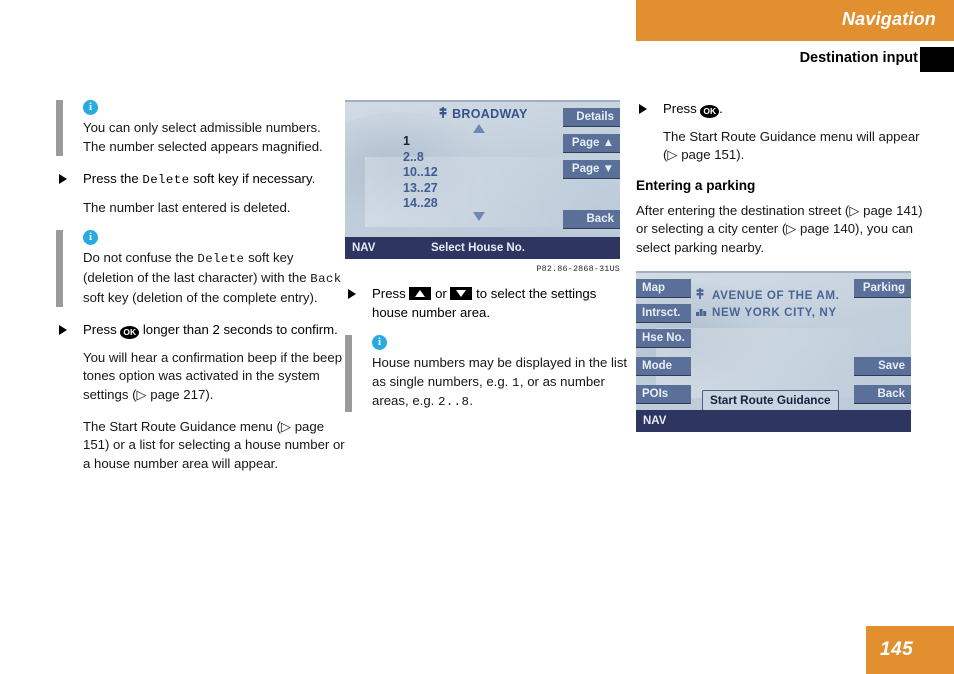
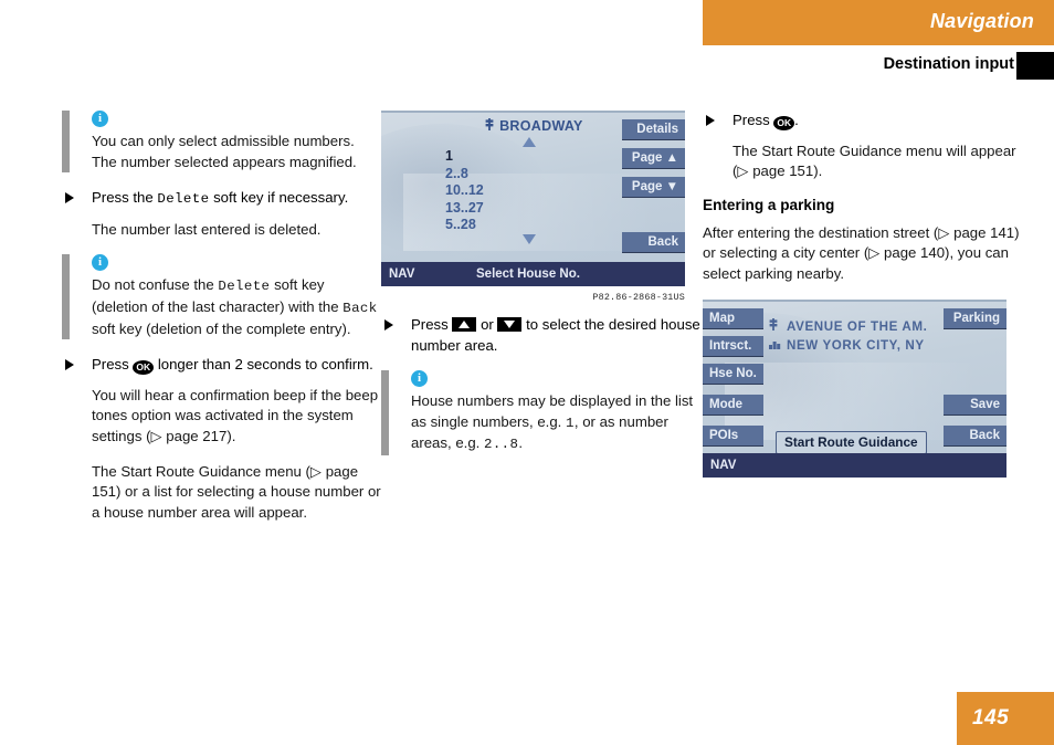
  Navigation
  Destination input
  i
  You can only select admissible numbers. The number selected appears magnified.
  Press the Delete soft key if necessary.
  The number last entered is deleted.
  i
  Do not confuse the Delete soft key (deletion of the last character) with the Back soft key (deletion of the complete entry).
  Press OK longer than 2 seconds to confirm.
  You will hear a confirmation beep if the beep tones option was activated in the system settings (▷ page 217).
  The Start Route Guidance menu (▷ page 151) or a list for selecting a house number or a house number area will appear.
  BROADWAY
  1
  2..8
  10..12
  13..27
- 14..28
+ 5..28
  Details
  Page ▲
  Page ▼
  Back
  NAV
  Select House No.
  P82.86-2868-31US
- Press or to select the settings house number area.
+ Press or to select the desired house number area.
  i
  House numbers may be displayed in the list as single numbers, e.g. 1, or as number areas, e.g. 2..8.
  Press OK .
  The Start Route Guidance menu will appear (▷ page 151).
  Entering a parking
  After entering the destination street (▷ page 141) or selecting a city center (▷ page 140), you can select parking nearby.
  AVENUE OF THE AM.
  NEW YORK CITY, NY
  Map
  Intrsct.
  Hse No.
  Mode
  POIs
  Parking
  Save
  Back
  Start Route Guidance
  NAV
  145
